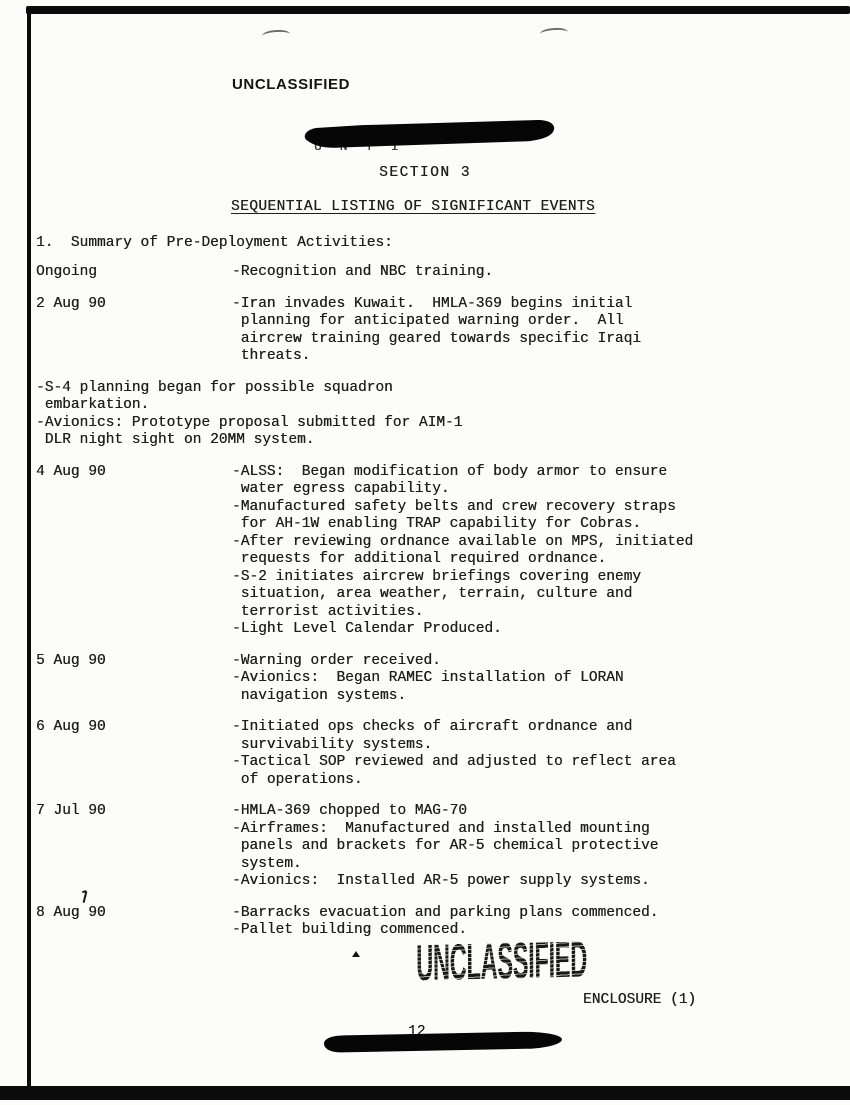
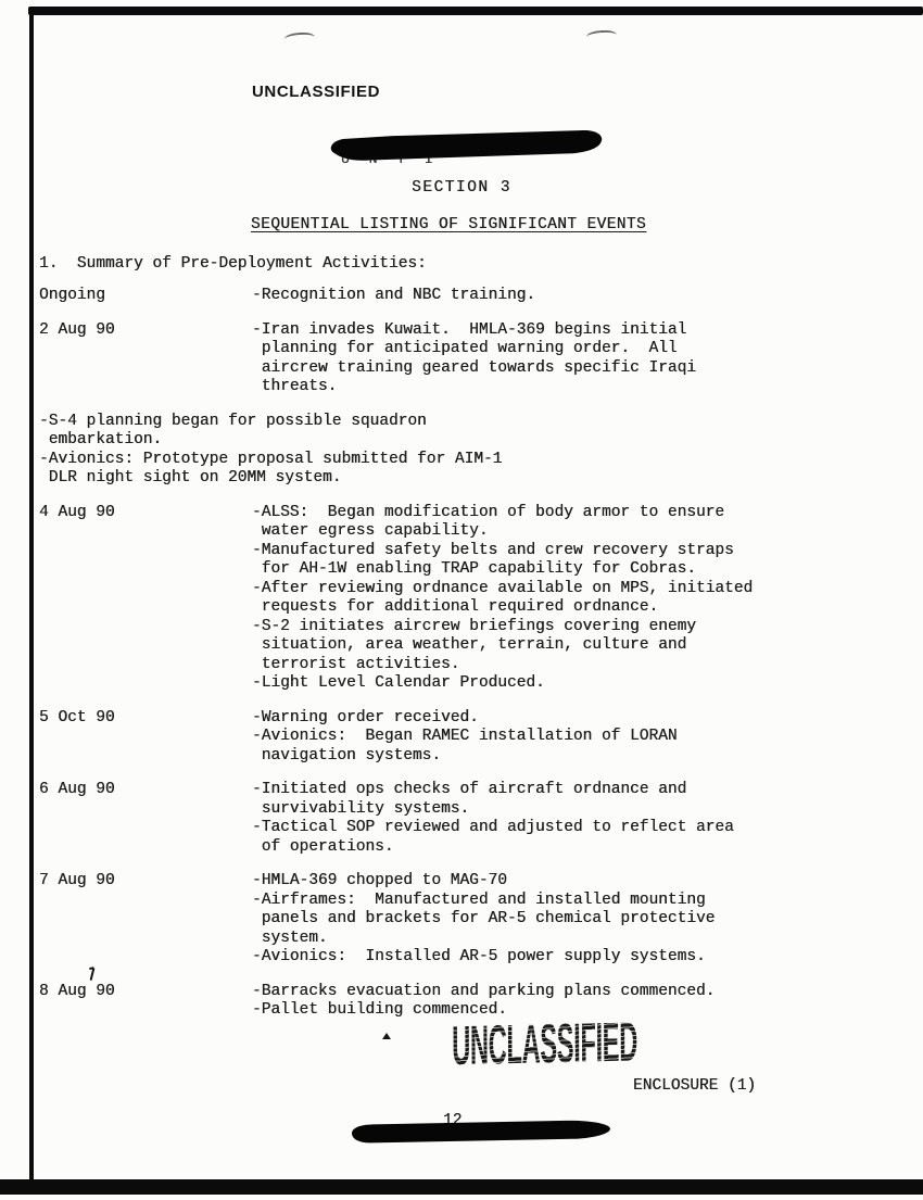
  UNCLASSIFIED
  U T I
  SECTION 3
  SEQUENTIAL LISTING OF SIGNIFICANT EVENTS
  1. Summary of Pre-Deployment Activities:
  Ongoing
  -Recognition and NBC training.
  2 Aug 90
  -Iran invades Kuwait. HMLA-369 begins initial
  planning for anticipated warning order. All
  aircrew training geared towards specific Iraqi
  threats.
  -S-4 planning began for possible squadron
  embarkation.
  -Avionics: Prototype proposal submitted for AIM-1
  DLR night sight on 20MM system.
  4 Aug 90
  -ALSS: Began modification of body armor to ensure
  water egress capability.
  -Manufactured safety belts and crew recovery straps
  for AH-1W enabling TRAP capability for Cobras.
  -After reviewing ordnance available on MPS, initiated
  requests for additional required ordnance.
  -S-2 initiates aircrew briefings covering enemy
  situation, area weather, terrain, culture and
  terrorist activities.
  -Light Level Calendar Produced.
- 5 Aug 90
+ 5 Oct 90
  -Warning order received.
  -Avionics: Began RAMEC installation of LORAN
  navigation systems.
  6 Aug 90
  -Initiated ops checks of aircraft ordnance and
  survivability systems.
  -Tactical SOP reviewed and adjusted to reflect area
  of operations.
- 7 Jul 90
+ 7 Aug 90
  -HMLA-369 chopped to MAG-70
  -Airframes: Manufactured and installed mounting
  panels and brackets for AR-5 chemical protective
  system.
  -Avionics: Installed AR-5 power supply systems.
  8 Aug 90
  -Barracks evacuation and parking plans commenced.
  -Pallet building commenced.
  ENCLOSURE (1)
  12
